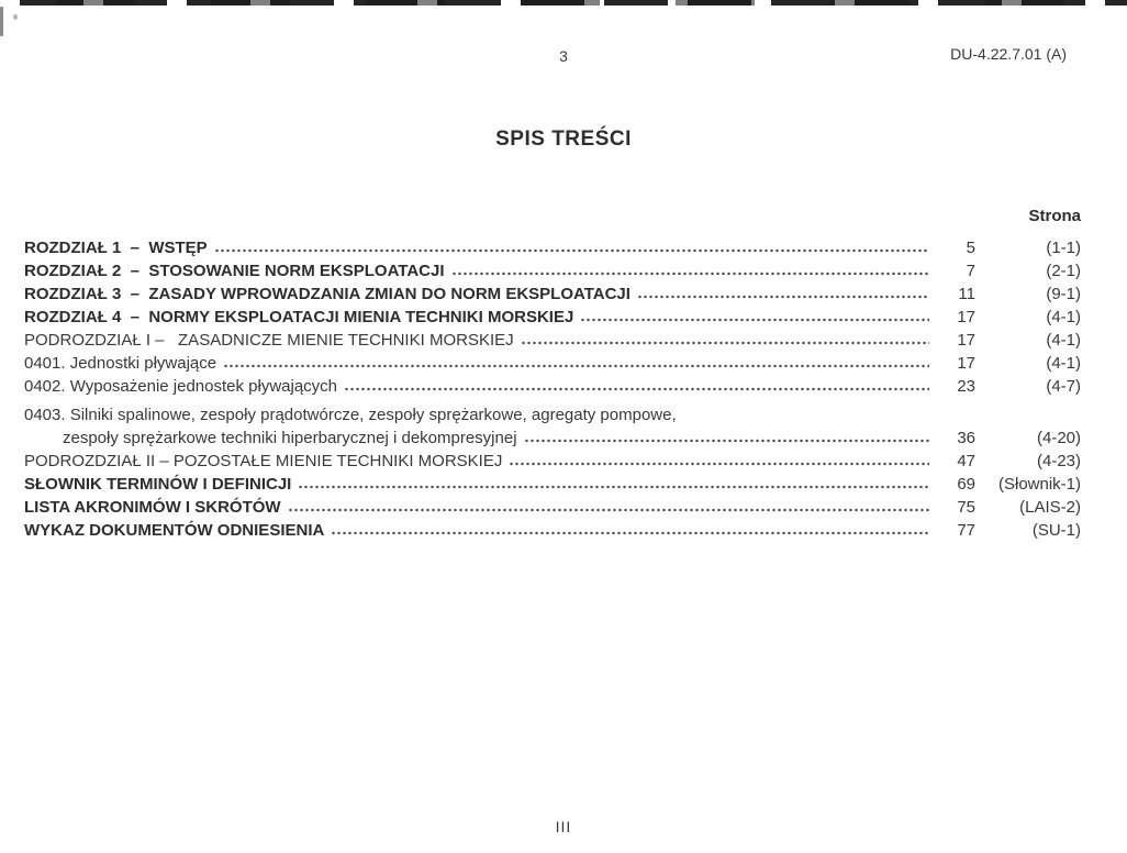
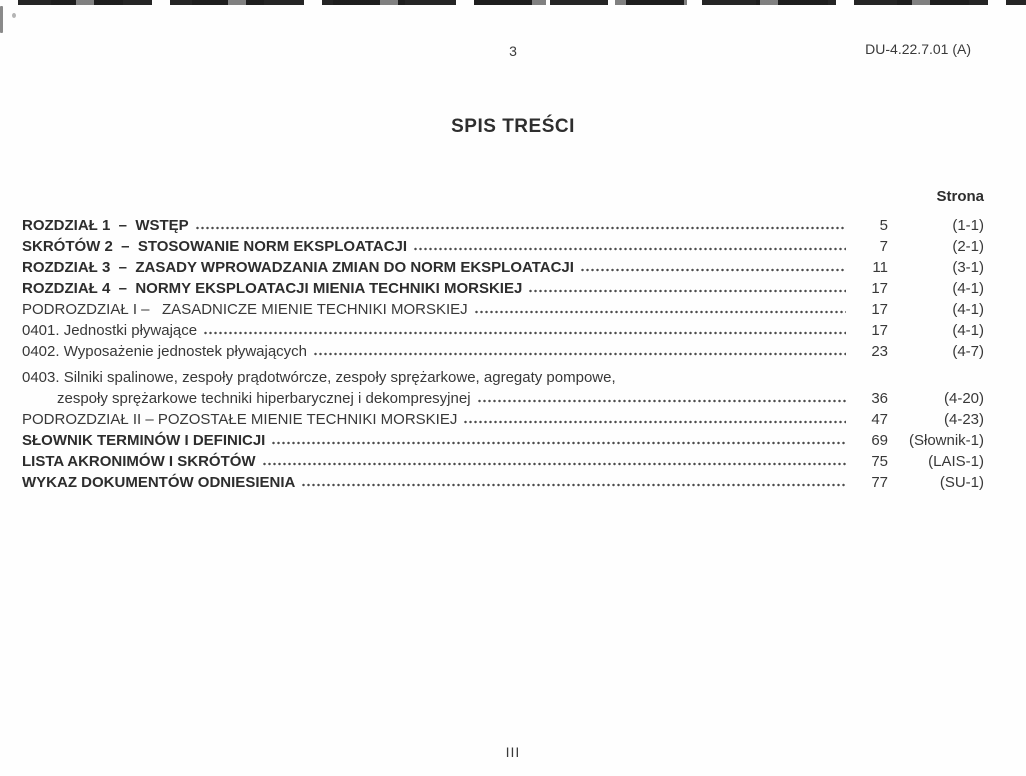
  3
  DU-4.22.7.01 (A)
  SPIS TREŚCI
  Strona
  ROZDZIAŁ 1 – WSTĘP
  5
  (1-1)
- ROZDZIAŁ 2 – STOSOWANIE NORM EKSPLOATACJI
+ SKRÓTÓW 2 – STOSOWANIE NORM EKSPLOATACJI
  7
  (2-1)
  ROZDZIAŁ 3 – ZASADY WPROWADZANIA ZMIAN DO NORM EKSPLOATACJI
  11
- (9-1)
+ (3-1)
  ROZDZIAŁ 4 – NORMY EKSPLOATACJI MIENIA TECHNIKI MORSKIEJ
  17
  (4-1)
  PODROZDZIAŁ I – ZASADNICZE MIENIE TECHNIKI MORSKIEJ
  17
  (4-1)
  0401. Jednostki pływające
  17
  (4-1)
  0402. Wyposażenie jednostek pływających
  23
  (4-7)
  0403. Silniki spalinowe, zespoły prądotwórcze, zespoły sprężarkowe, agregaty pompowe,
  zespoły sprężarkowe techniki hiperbarycznej i dekompresyjnej
  36
  (4-20)
  PODROZDZIAŁ II – POZOSTAŁE MIENIE TECHNIKI MORSKIEJ
  47
  (4-23)
  SŁOWNIK TERMINÓW I DEFINICJI
  69
  (Słownik-1)
  LISTA AKRONIMÓW I SKRÓTÓW
  75
- (LAIS-2)
+ (LAIS-1)
  WYKAZ DOKUMENTÓW ODNIESIENIA
  77
  (SU-1)
  III
